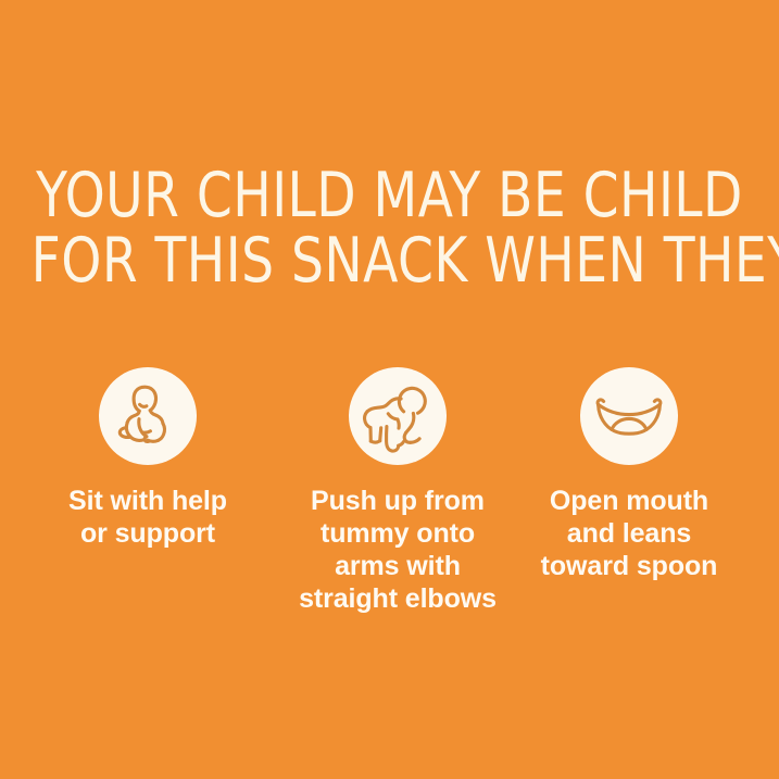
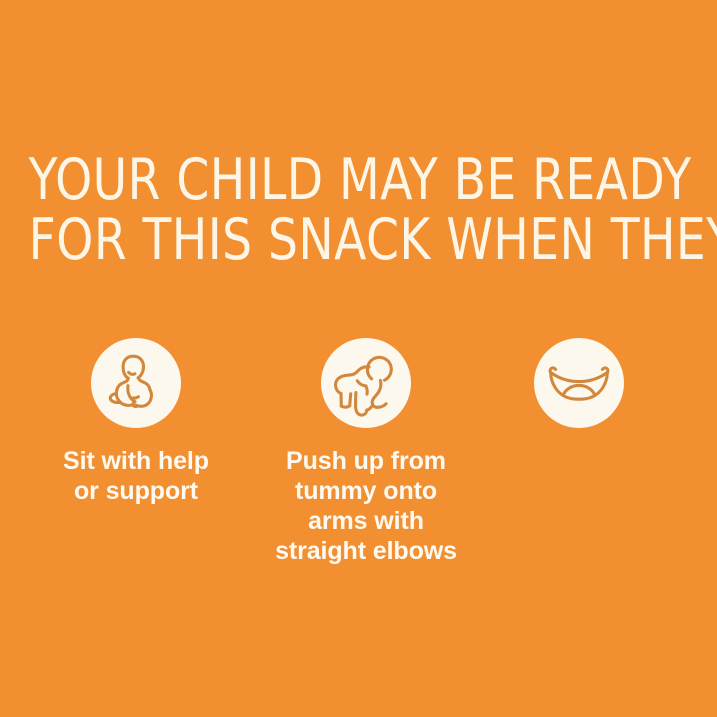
- YOUR CHILD MAY BE CHILD
+ YOUR CHILD MAY BE READY
  FOR THIS SNACK WHEN THE
  Sit with help
  or support
  Push up from
  tummy onto
  arms with
  straight elbows
- Open mouth
- and leans
- toward spoon
